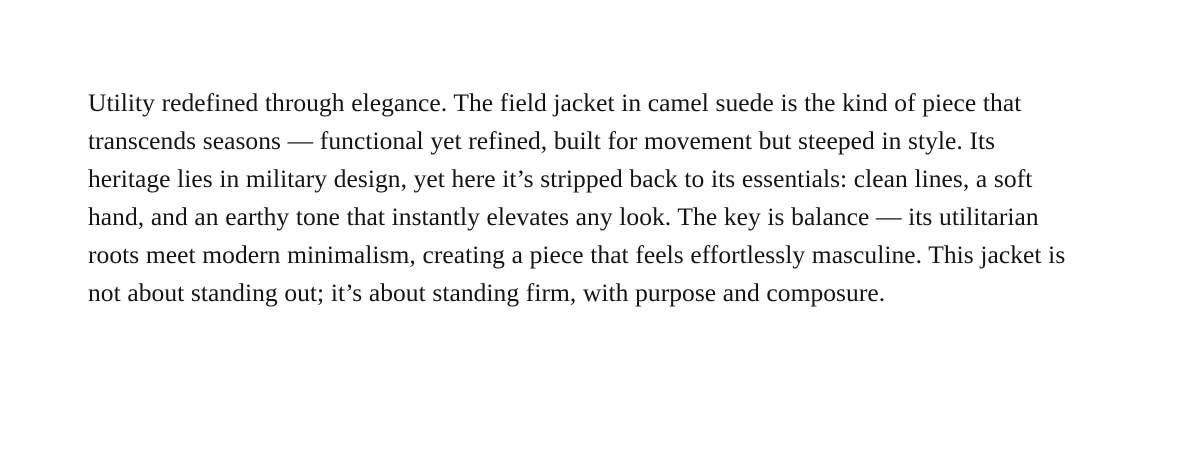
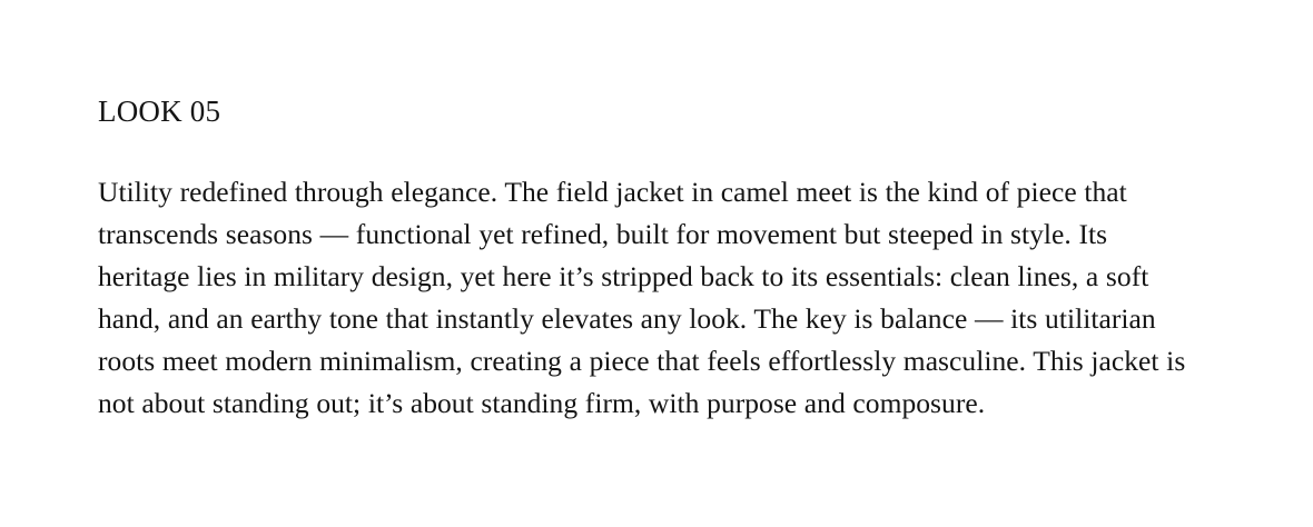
+ LOOK 05
- Utility redefined through elegance. The field jacket in camel suede is the kind of piece that transcends seasons — functional yet refined, built for movement but steeped in style. Its heritage lies in military design, yet here it’s stripped back to its essentials: clean lines, a soft hand, and an earthy tone that instantly elevates any look. The key is balance — its utilitarian roots meet modern minimalism, creating a piece that feels effortlessly masculine. This jacket is not about standing out; it’s about standing firm, with purpose and composure.
+ Utility redefined through elegance. The field jacket in camel meet is the kind of piece that transcends seasons — functional yet refined, built for movement but steeped in style. Its heritage lies in military design, yet here it’s stripped back to its essentials: clean lines, a soft hand, and an earthy tone that instantly elevates any look. The key is balance — its utilitarian roots meet modern minimalism, creating a piece that feels effortlessly masculine. This jacket is not about standing out; it’s about standing firm, with purpose and composure.
